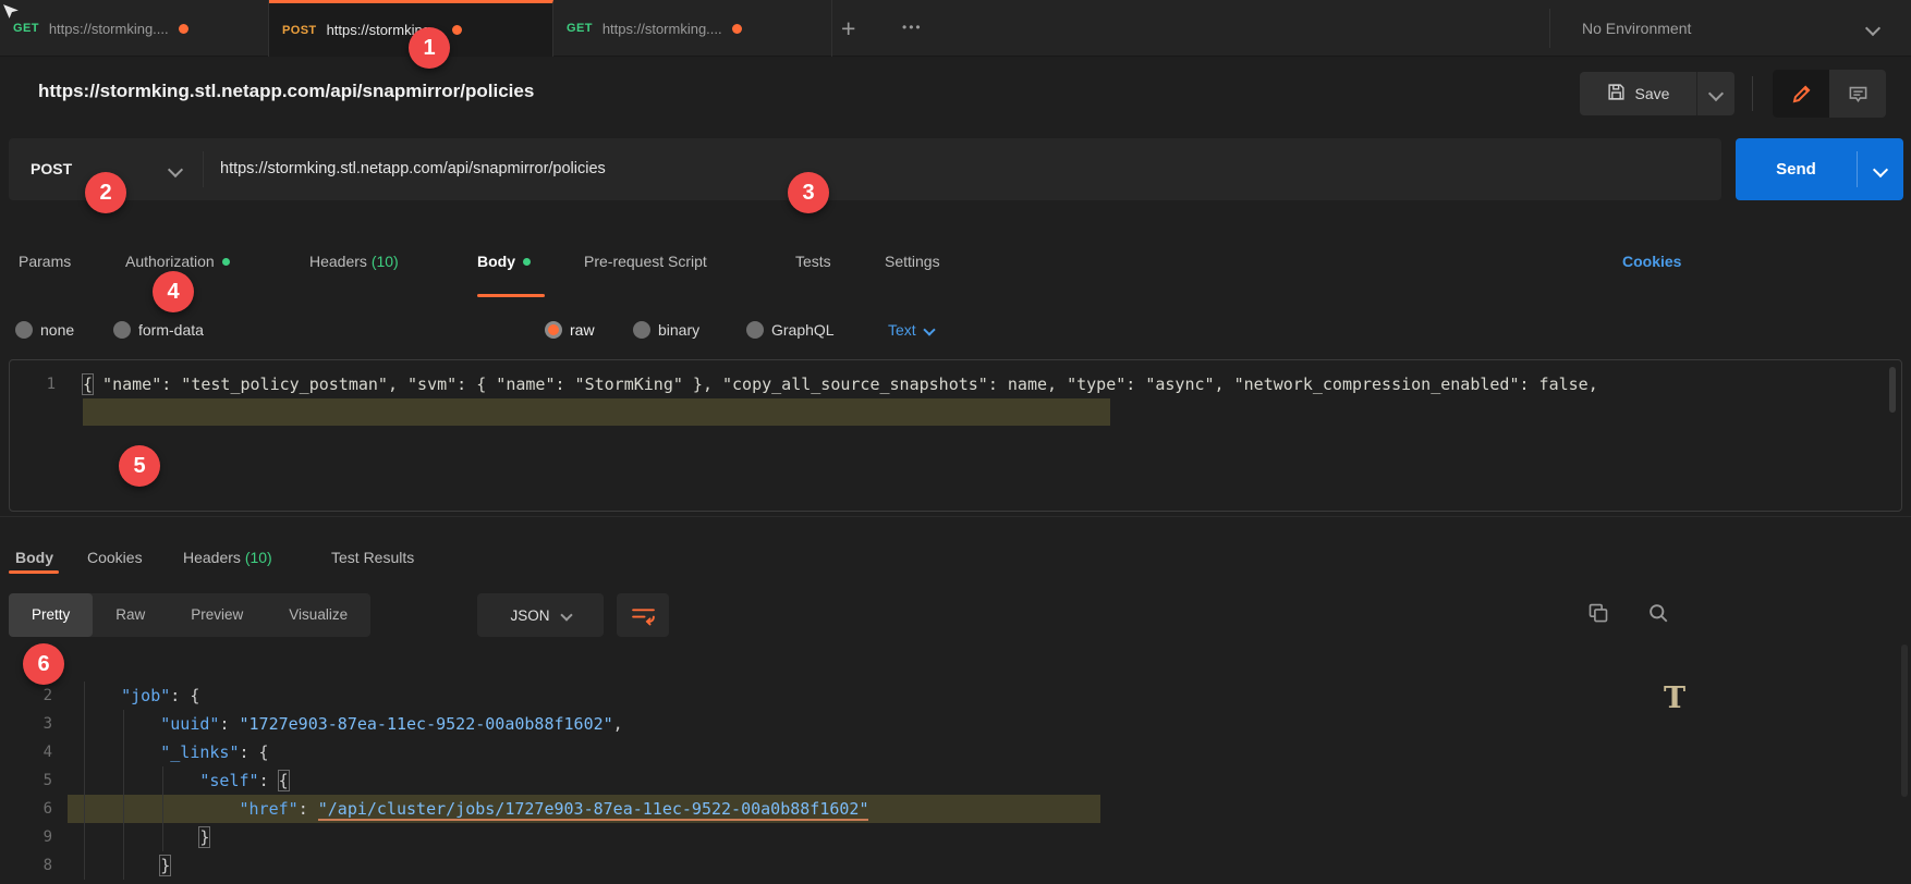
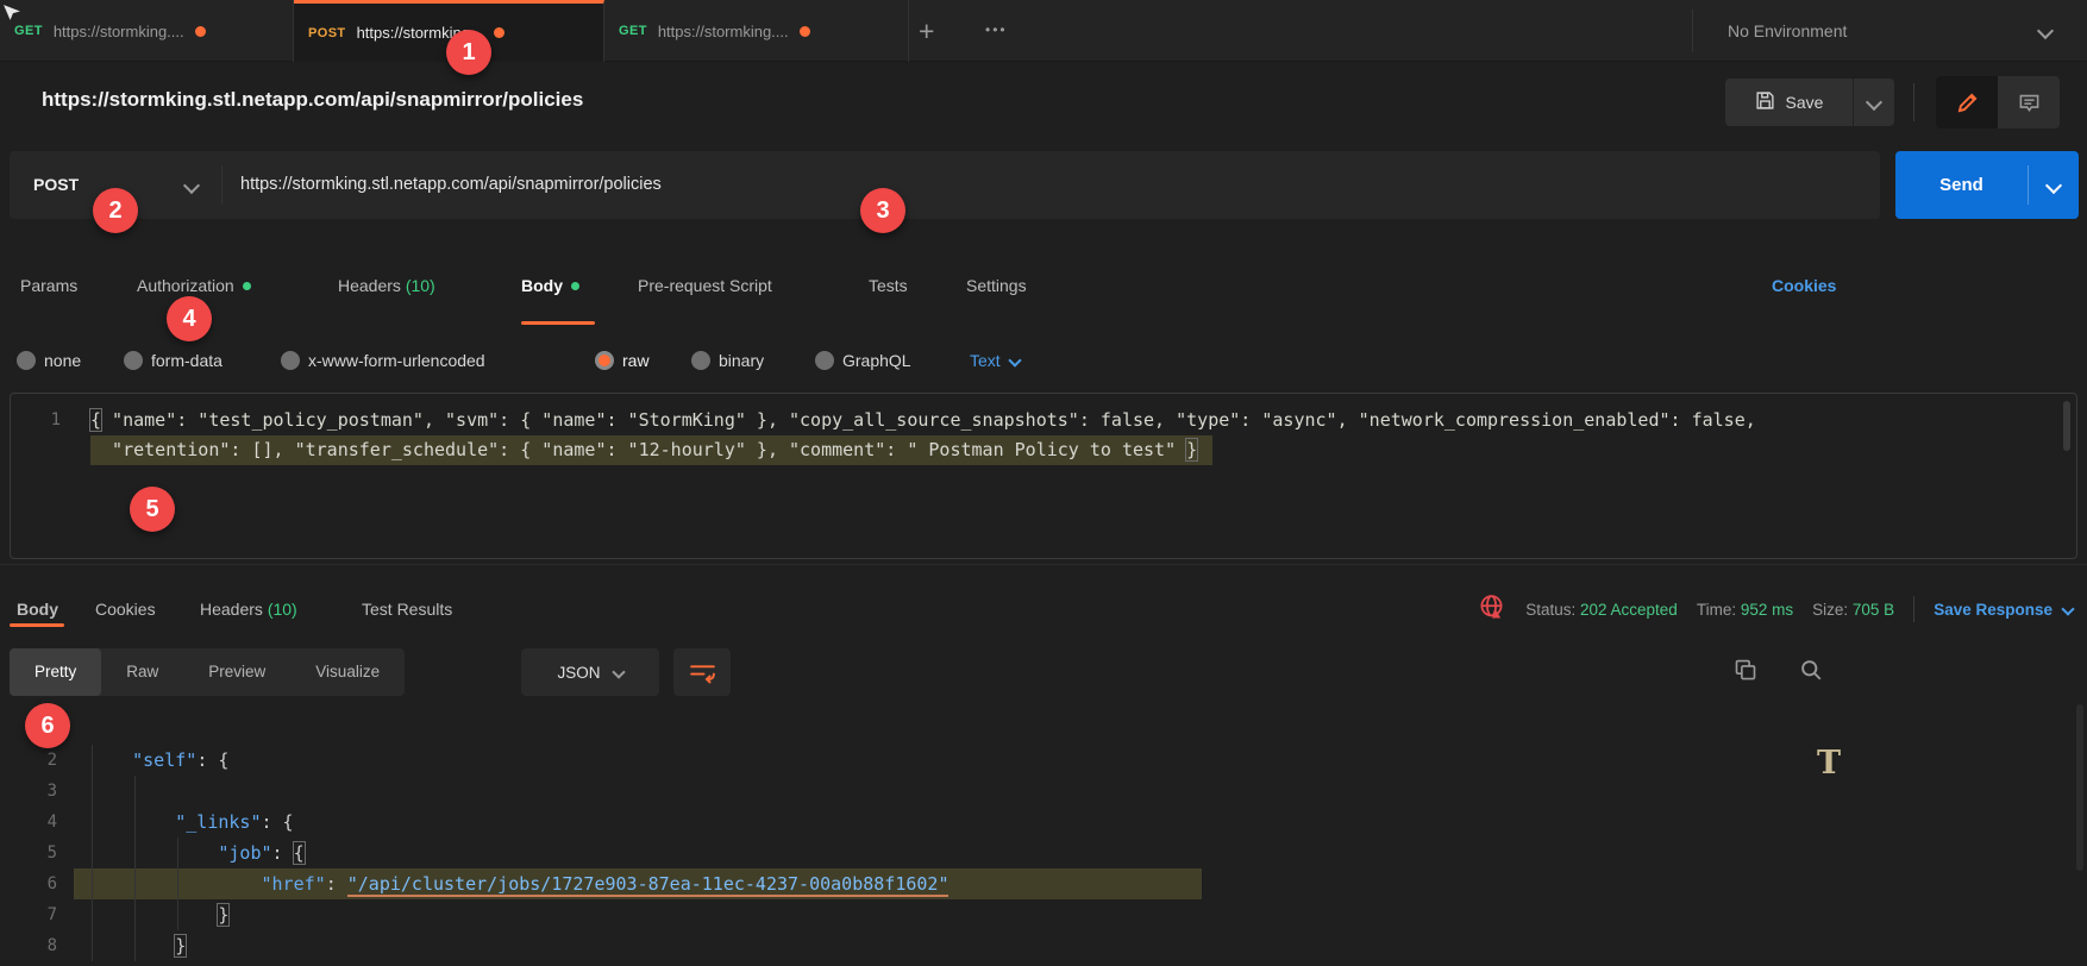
  GET
  https://stormking....
  POST
  https://stormki
  GET
  https://stormking....
  +
  •••
  No Environment
  https://stormking.stl.netapp.com/api/snapmirror/policies
  Save
  POST
  https://stormking.stl.netapp.com/api/snapmirror/policies
  Send
  Params
  Authorization
  Headers (10)
  Body
  Pre-request Script
  Tests
  Settings
  Cookies
  none
  form-data
+ x-www-form-urlencoded
  raw
  binary
  GraphQL
  Text
  1
- { "name": "test_policy_postman", "svm": { "name": "StormKing" }, "copy_all_source_snapshots": name, "type": "async", "network_compression_enabled": false,
+ { "name": "test_policy_postman", "svm": { "name": "StormKing" }, "copy_all_source_snapshots": false, "type": "async", "network_compression_enabled": false,
+ "retention": [], "transfer_schedule": { "name": "12-hourly" }, "comment": " Postman Policy to test" }
  Body
  Cookies
  Headers (10)
  Test Results
+ Status: 202 Accepted
+ Time: 952 ms
+ Size: 705 B
+ Save Response
  Pretty
  Raw
  Preview
  Visualize
  JSON
  2
- "job": {
+ "self": {
  3
- "uuid": "1727e903-87ea-11ec-9522-00a0b88f1602",
  4
  "_links": {
  5
- "self": {
+ "job": {
  6
- "href": "/api/cluster/jobs/1727e903-87ea-11ec-9522-00a0b88f1602"
+ "href": "/api/cluster/jobs/1727e903-87ea-11ec-4237-00a0b88f1602"
- 9
+ 7
  }
  8
  }
  T
  1
  2
  3
  4
  5
  6
